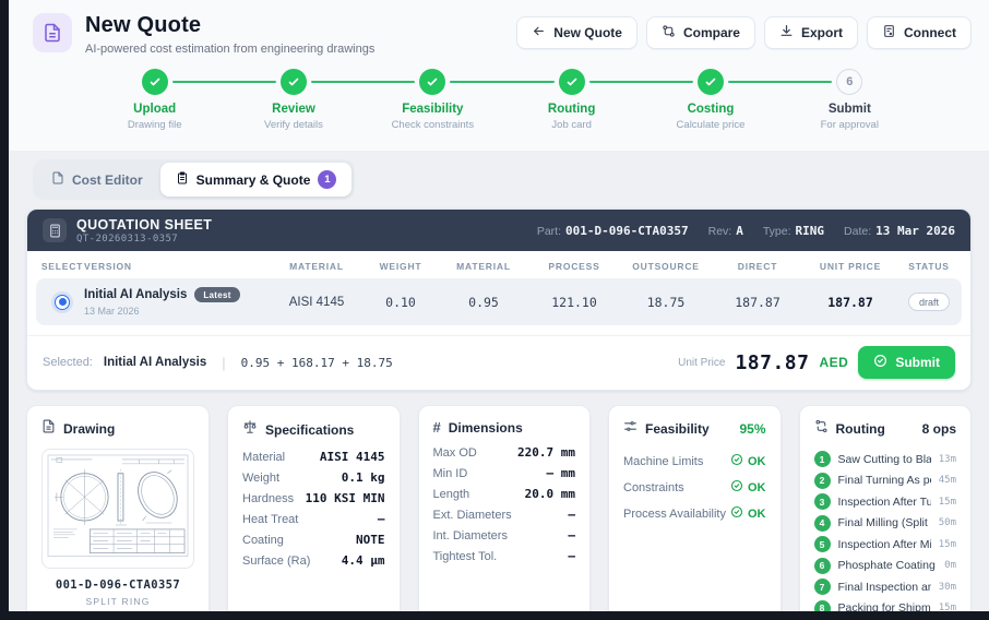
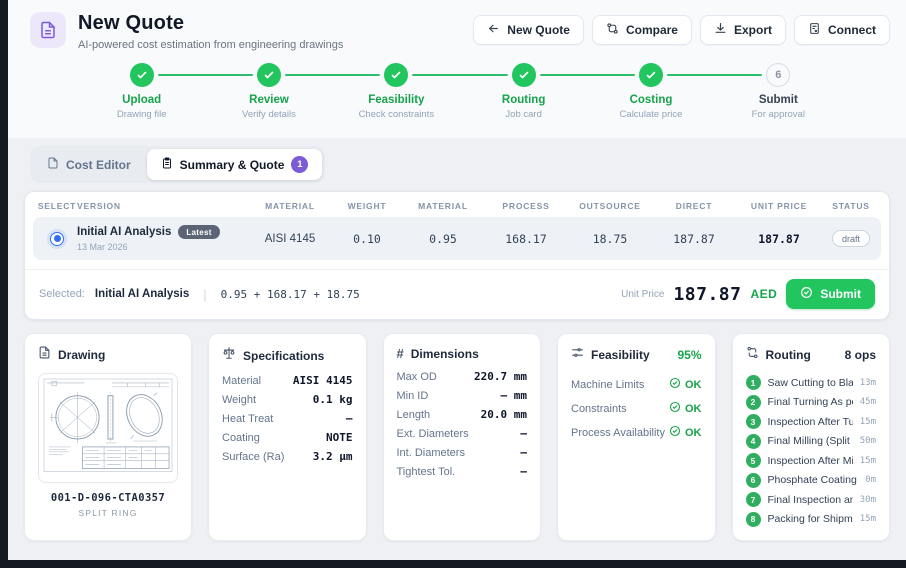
  New Quote
  AI-powered cost estimation from engineering drawings
  New Quote
  Compare
  Export
  Connect
  Upload
  Drawing file
  Review
  Verify details
  Feasibility
  Check constraints
  Routing
  Job card
  Costing
  Calculate price
  6
  Submit
  For approval
  Cost Editor
  Summary & Quote
  1
- QUOTATION SHEET
- QT-20260313-0357
- Part: 001-D-096-CTA0357
- Rev: A
- Type: RING
- Date: 13 Mar 2026
  SELECT
  VERSION
  MATERIAL
  WEIGHT
  MATERIAL
  PROCESS
  OUTSOURCE
  DIRECT
  UNIT PRICE
  STATUS
  Initial AI Analysis
  Latest
  13 Mar 2026
  AISI 4145
  0.10
  0.95
- 121.10
+ 168.17
  18.75
  187.87
  187.87
  draft
  Selected:
  Initial AI Analysis
  |
  0.95 + 168.17 + 18.75
  Unit Price
  187.87
  AED
  Submit
  Drawing
  001-D-096-CTA0357
  SPLIT RING
  Specifications
  Material
  AISI 4145
  Weight
  0.1 kg
- Hardness
- 110 KSI MIN
  Heat Treat
  –
  Coating
  NOTE
  Surface (Ra)
- 4.4 µm
+ 3.2 µm
  #
  Dimensions
  Max OD
  220.7 mm
  Min ID
  – mm
  Length
  20.0 mm
  Ext. Diameters
  –
  Int. Diameters
  –
  Tightest Tol.
  –
  Feasibility
  95%
  Machine Limits
  OK
  Constraints
  OK
  Process Availability
  OK
  Routing
  8 ops
  1
  Saw Cutting to Bla
  13m
  2
  Final Turning As p
  45m
  3
  Inspection After Tu
  15m
  4
  Final Milling (Split
  50m
  5
  Inspection After Mi
  15m
  6
  Phosphate Coating
  0m
  7
  Final Inspection an
  30m
  8
  Packing for Shipm
  15m
